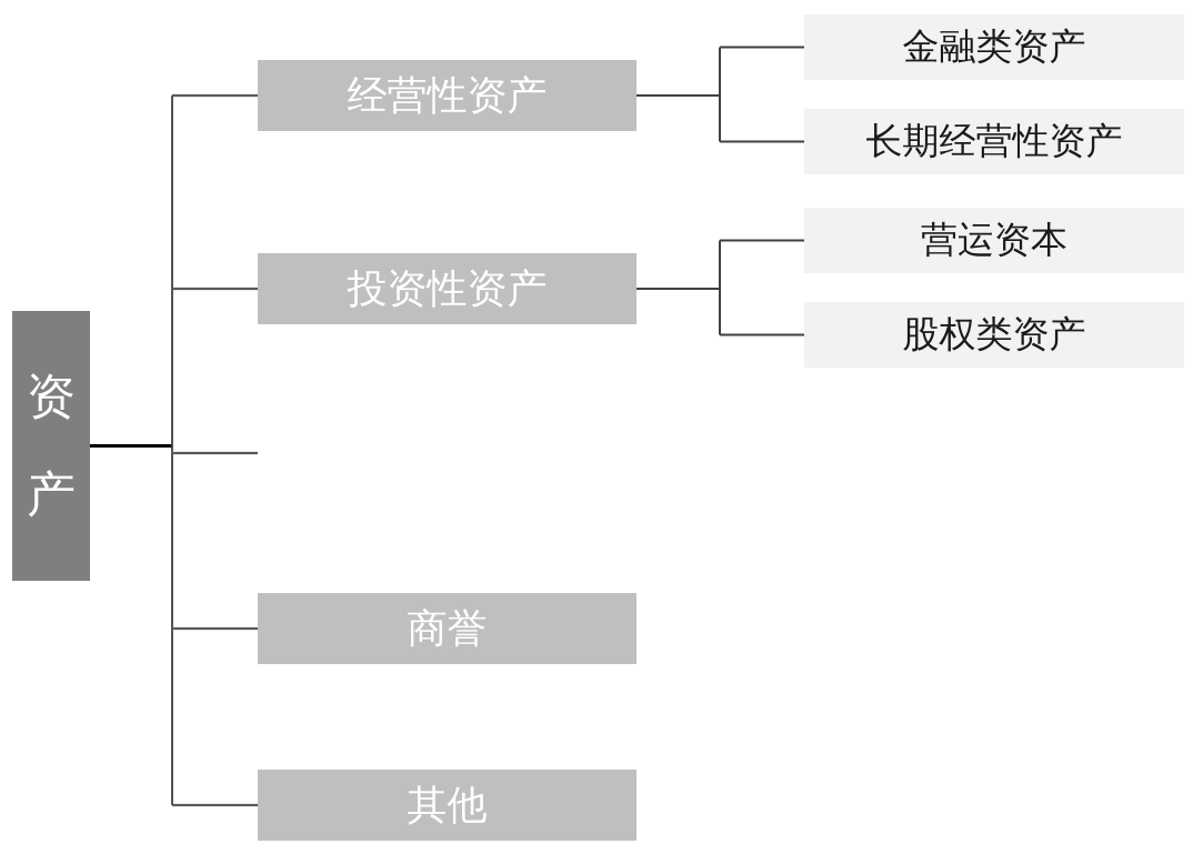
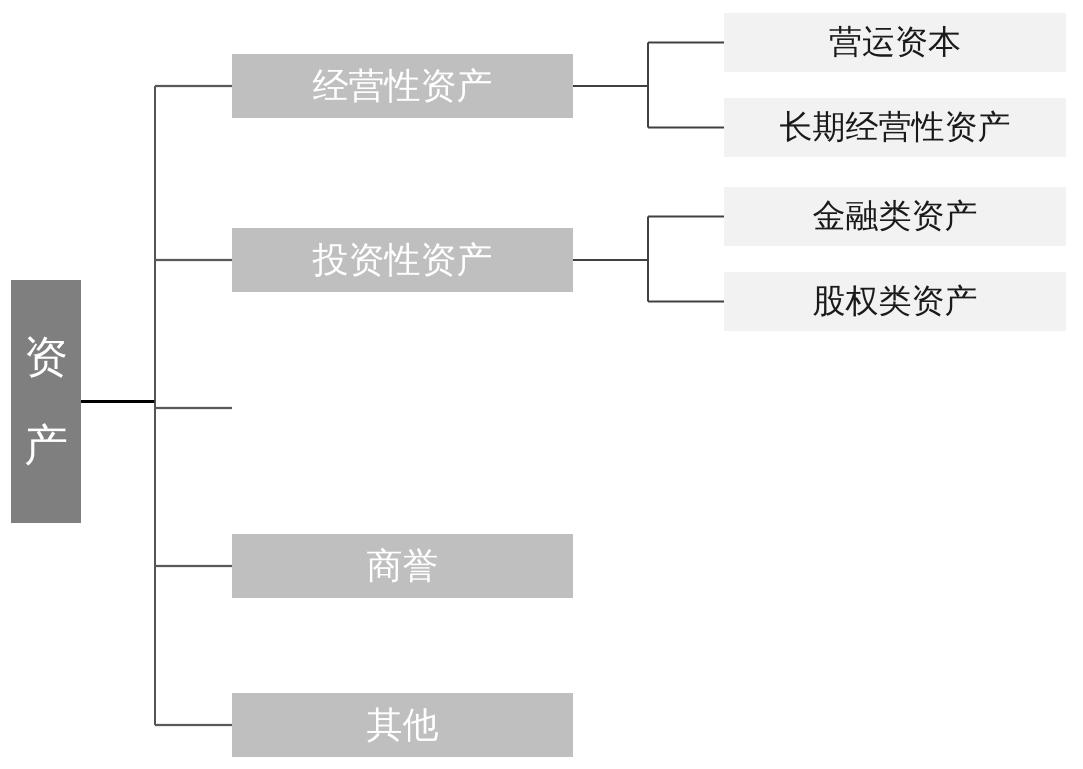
  资产
  经营性资产
  投资性资产
  商誉
  其他
- 金融类资产
+ 营运资本
  长期经营性资产
- 营运资本
+ 金融类资产
  股权类资产
